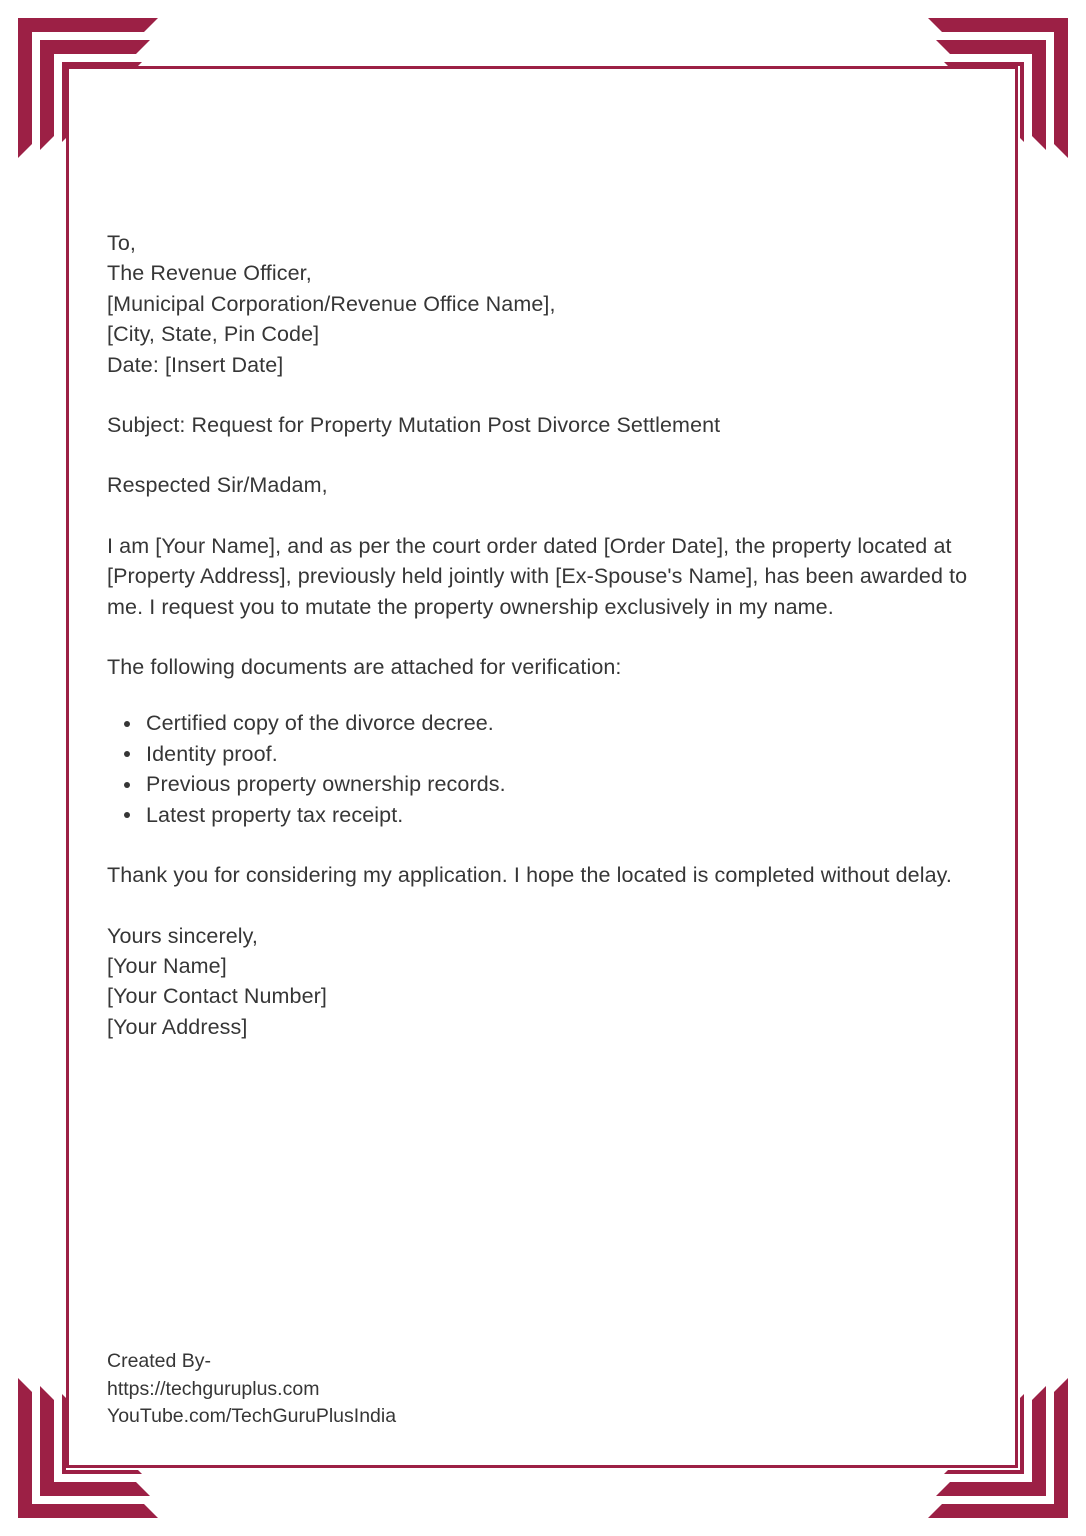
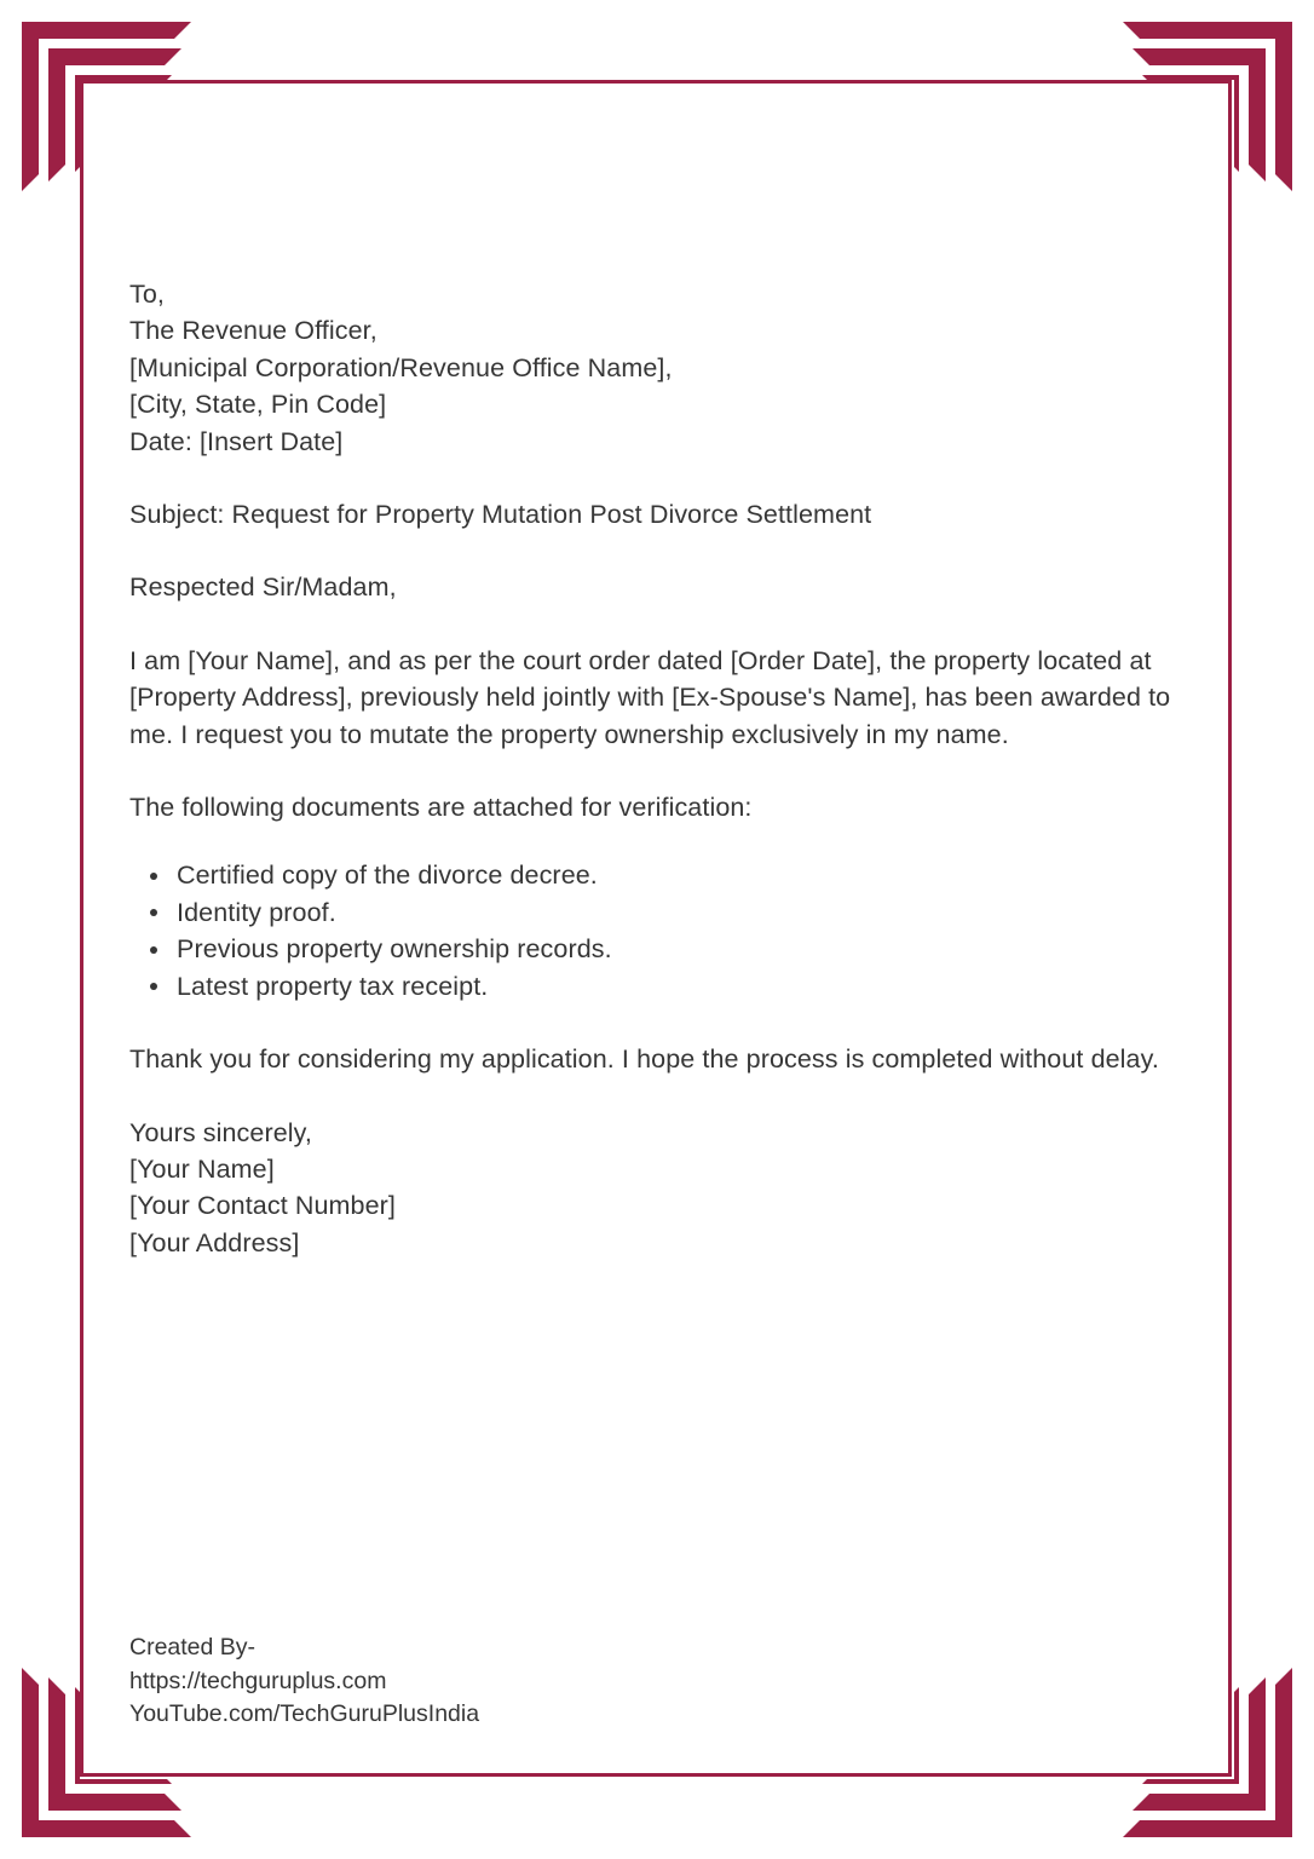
  To,
  The Revenue Officer,
  [Municipal Corporation/Revenue Office Name],
  [City, State, Pin Code]
  Date: [Insert Date]
  Subject: Request for Property Mutation Post Divorce Settlement
  Respected Sir/Madam,
  I am [Your Name], and as per the court order dated [Order Date], the property located at [Property Address], previously held jointly with [Ex-Spouse's Name], has been awarded to me. I request you to mutate the property ownership exclusively in my name.
  The following documents are attached for verification:
  Certified copy of the divorce decree.
  Identity proof.
  Previous property ownership records.
  Latest property tax receipt.
- Thank you for considering my application. I hope the located is completed without delay.
+ Thank you for considering my application. I hope the process is completed without delay.
  Yours sincerely,
  [Your Name]
  [Your Contact Number]
  [Your Address]
  Created By-
  https://techguruplus.com
  YouTube.com/TechGuruPlusIndia
